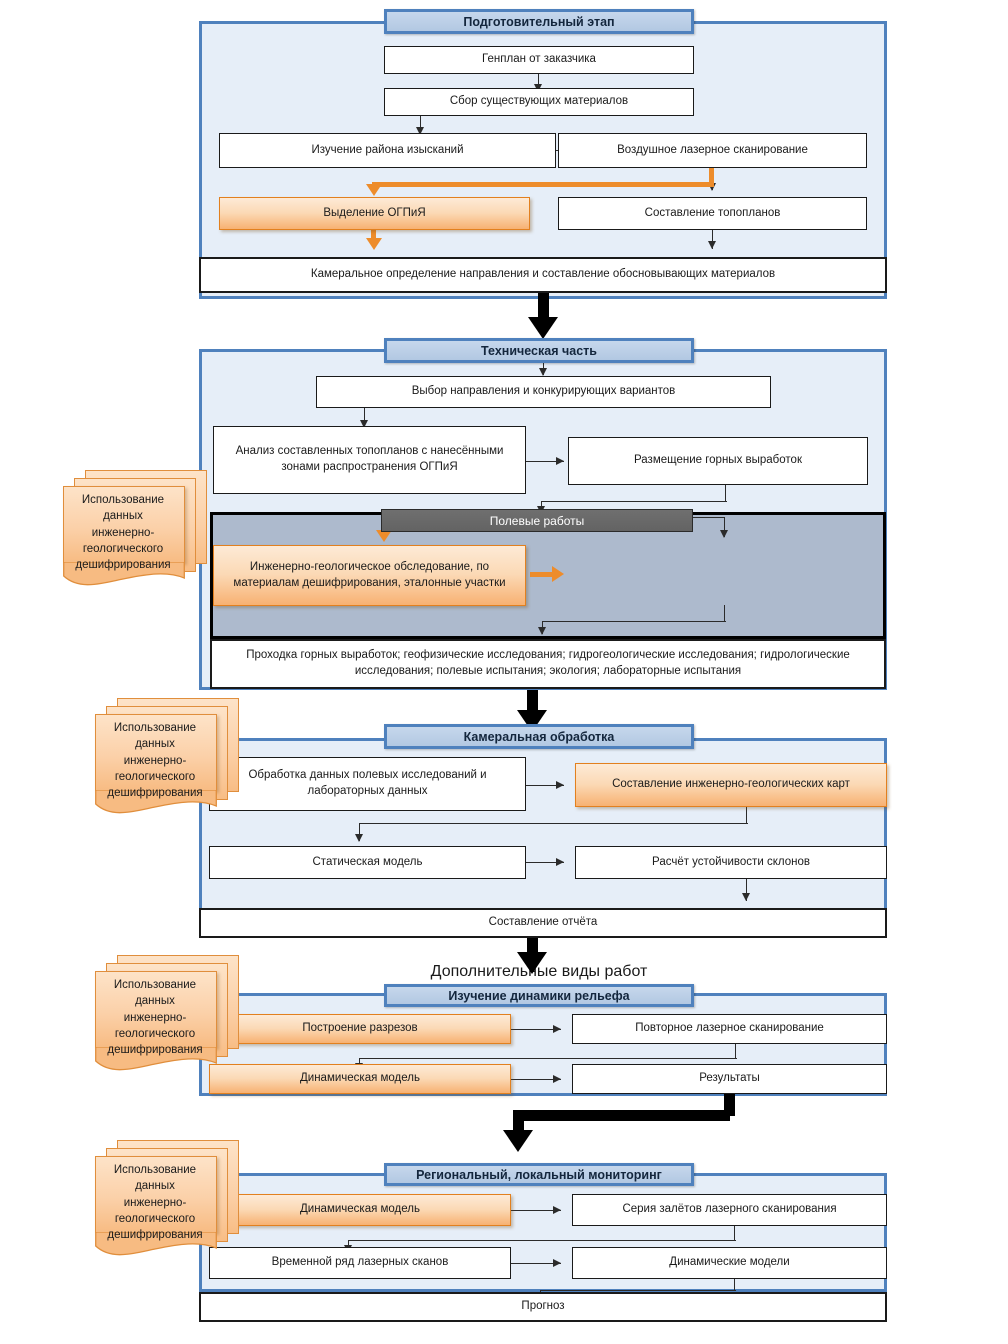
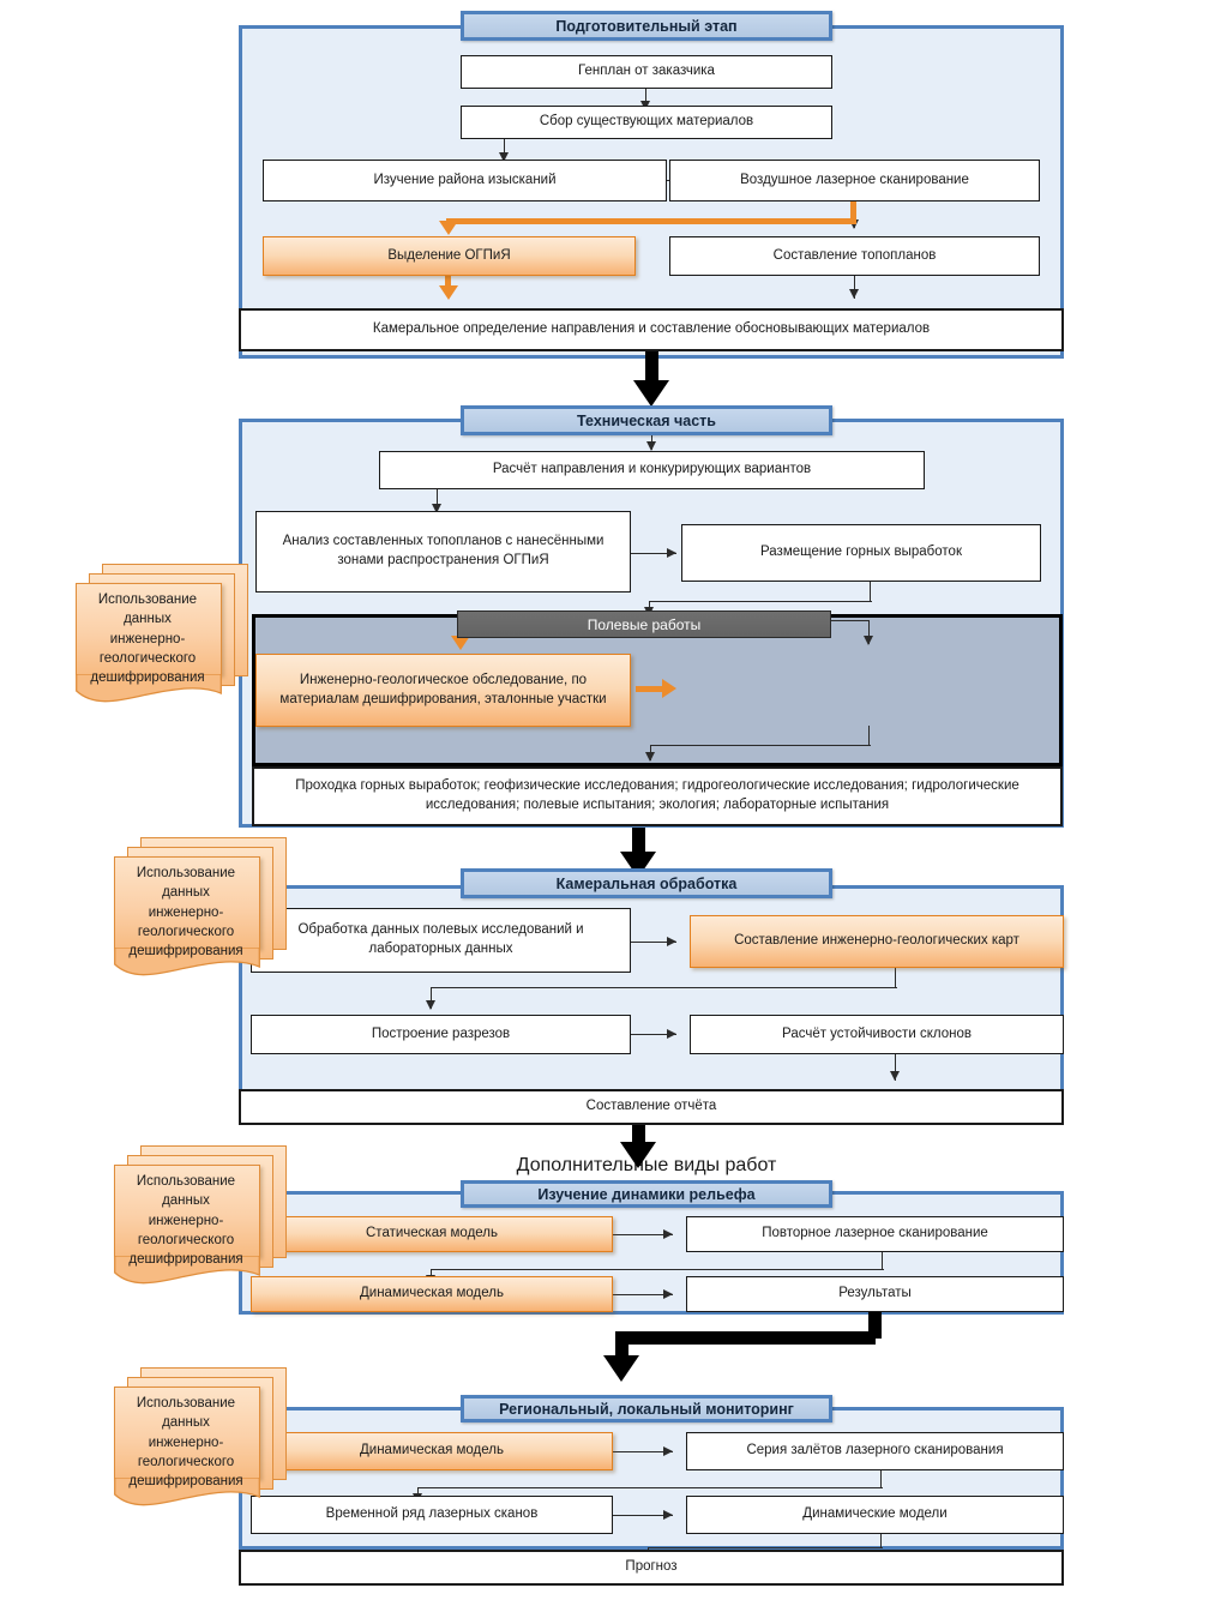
  Подготовительный этап
  Генплан от заказчика
  Сбор существующих материалов
  Изучение района изысканий
  Воздушное лазерное сканирование
  Выделение ОГПиЯ
  Составление топопланов
  Камеральное определение направления и составление обосновывающих материалов
  Техническая часть
- Выбор направления и конкурирующих вариантов
+ Расчёт направления и конкурирующих вариантов
  Анализ составленных топопланов с нанесёнными зонами распространения ОГПиЯ
  Размещение горных выработок
  Полевые работы
  Инженерно-геологическое обследование, по материалам дешифрирования, эталонные участки
  Проходка горных выработок; геофизические исследования; гидрогеологические исследования; гидрологические исследования; полевые испытания; экология; лабораторные испытания
  Использование
  данных
  инженерно-
  геологического
  дешифрирования
  Камеральная обработка
  Обработка данных полевых исследований и лабораторных данных
  Составление инженерно-геологических карт
- Статическая модель
+ Построение разрезов
  Расчёт устойчивости склонов
  Составление отчёта
  Использование
  данных
  инженерно-
  геологического
  дешифрирования
  Дополнительные виды работ
  Изучение динамики рельефа
- Построение разрезов
+ Статическая модель
  Повторное лазерное сканирование
  Динамическая модель
  Результаты
  Использование
  данных
  инженерно-
  геологического
  дешифрирования
  Региональный, локальный мониторинг
  Динамическая модель
  Серия залётов лазерного сканирования
  Временной ряд лазерных сканов
  Динамические модели
  Прогноз
  Использование
  данных
  инженерно-
  геологического
  дешифрирования
